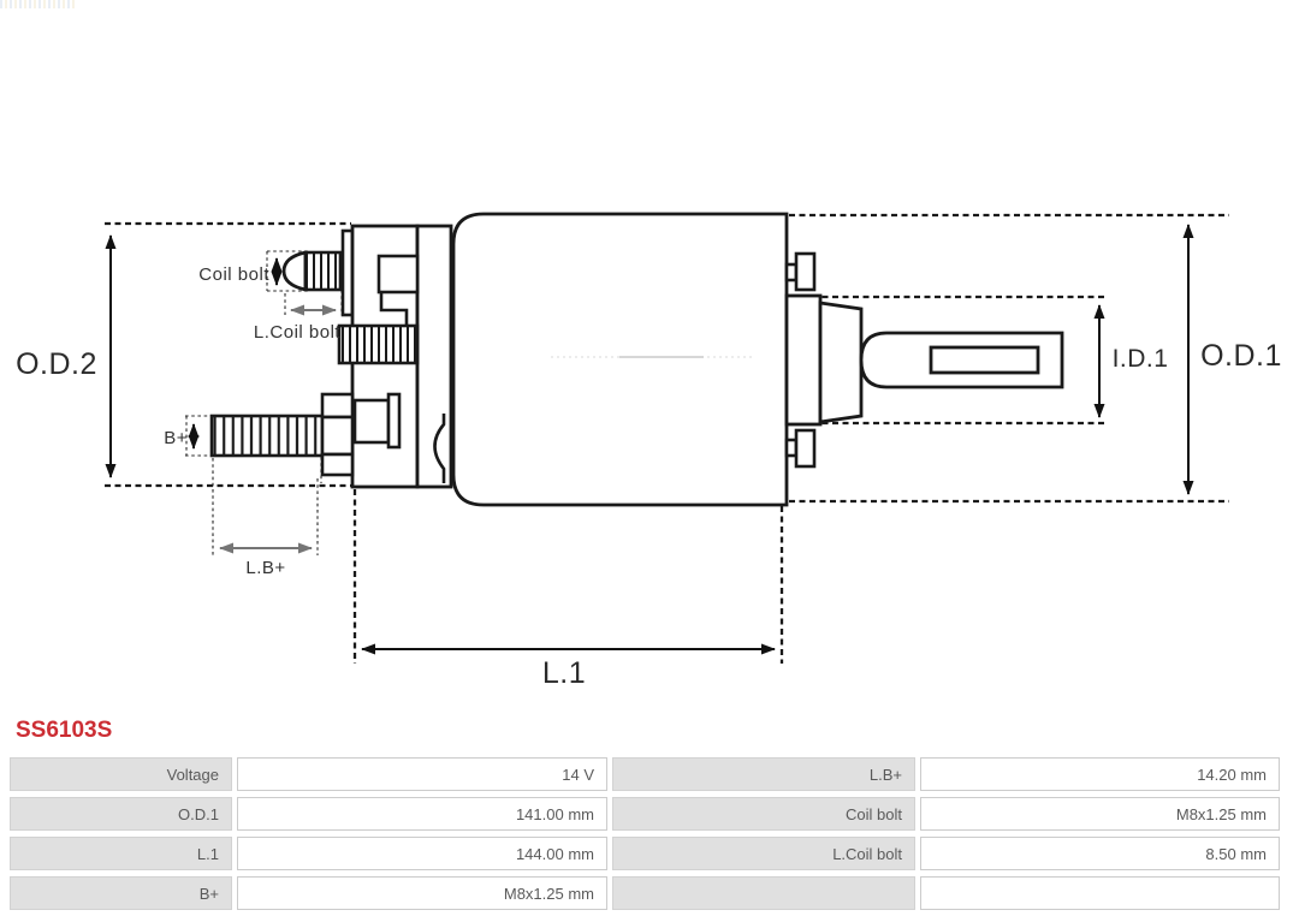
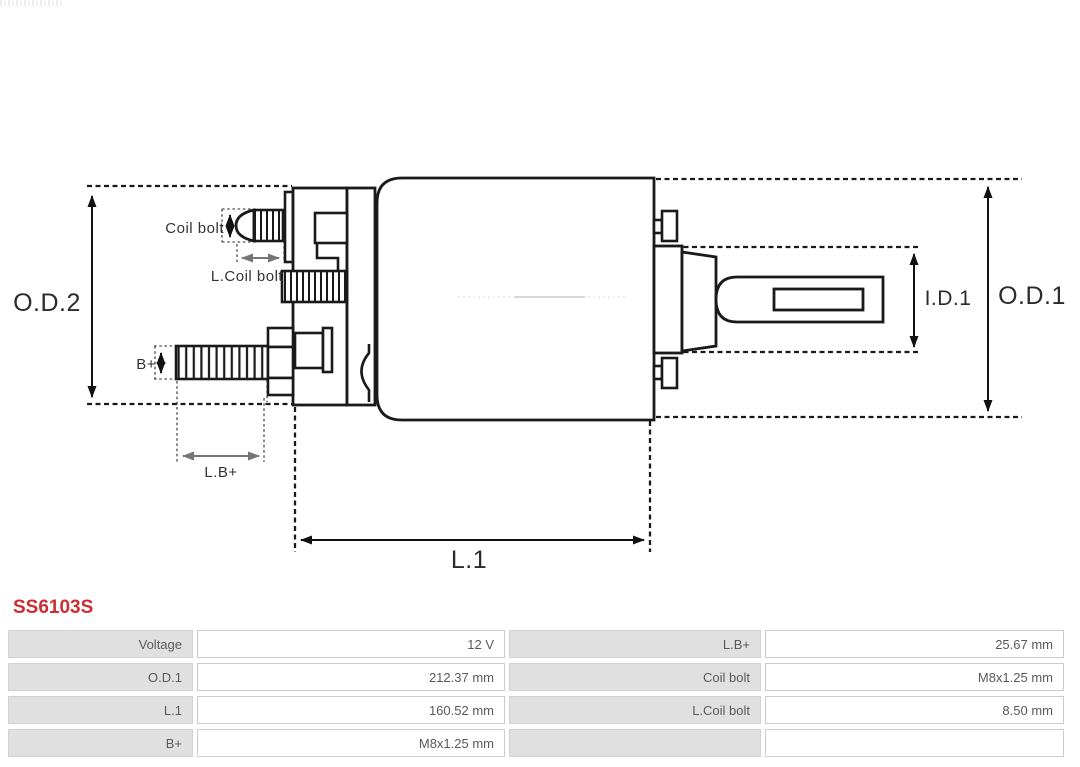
  O.D.2
  O.D.1
  I.D.1
  L.1
  Coil bolt
  L.Coil bolt
  B+
  L.B+
  SS6103S
  Voltage
- 14 V
+ 12 V
  L.B+
- 14.20 mm
+ 25.67 mm
  O.D.1
- 141.00 mm
+ 212.37 mm
  Coil bolt
  M8x1.25 mm
  L.1
- 144.00 mm
+ 160.52 mm
  L.Coil bolt
  8.50 mm
  B+
  M8x1.25 mm
